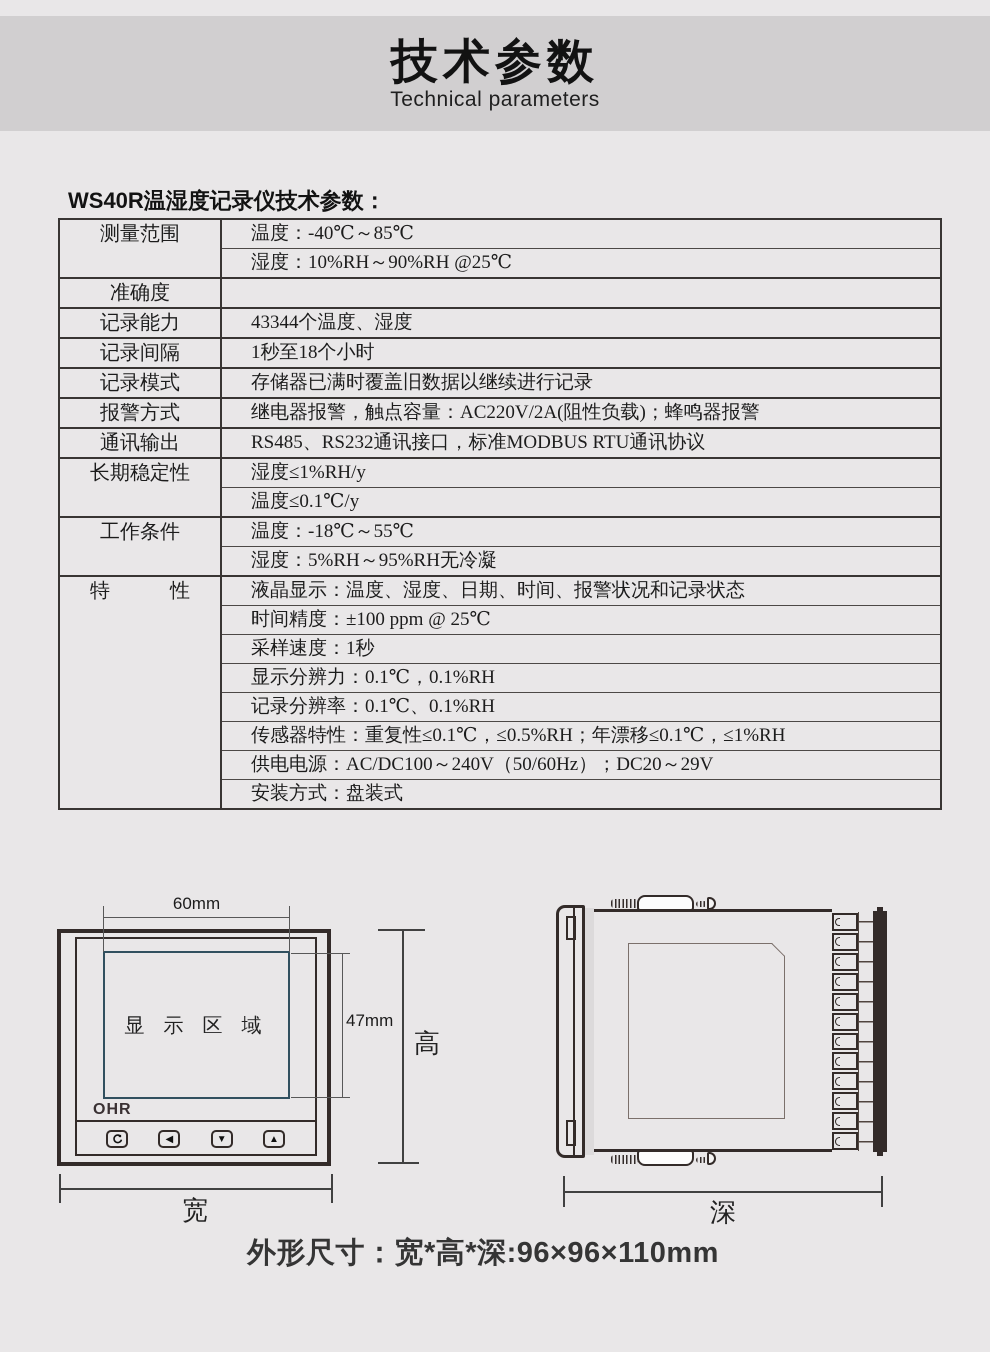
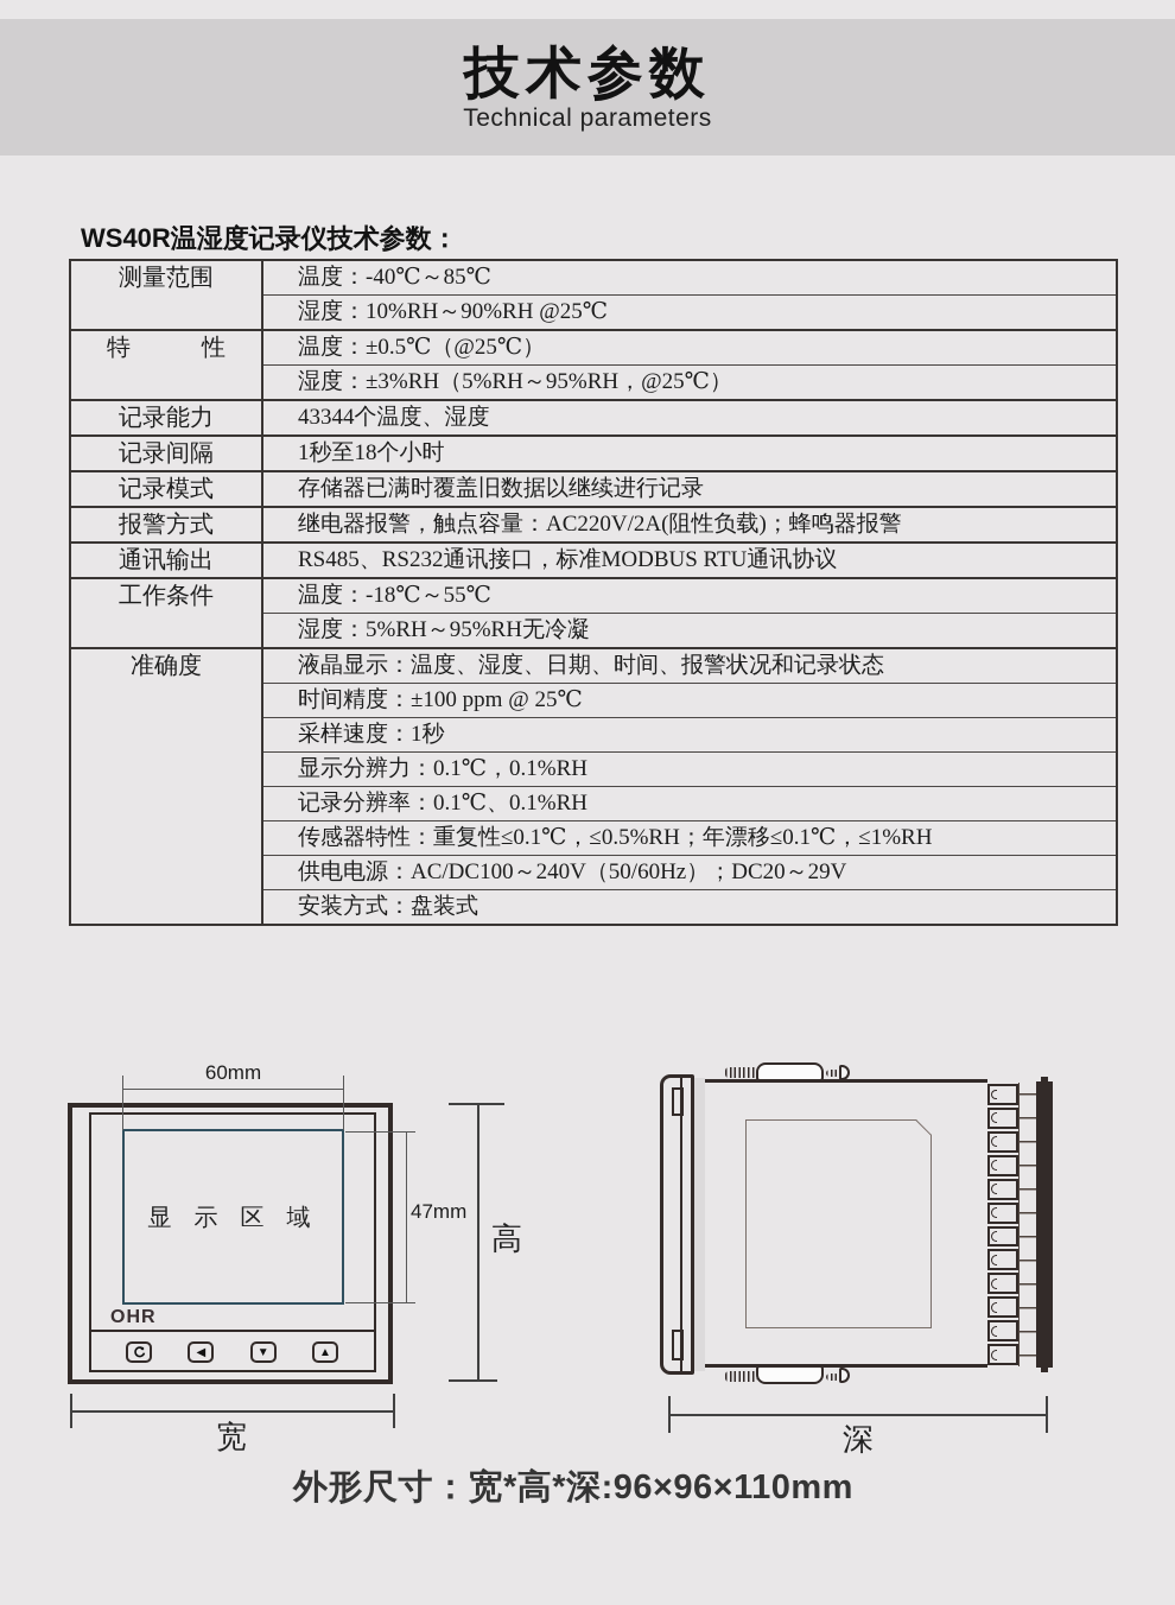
  技术参数
  Technical parameters
  WS40R温湿度记录仪技术参数：
  测量范围
  温度：-40℃～85℃
  湿度：10%RH～90%RH @25℃
- 准确度
+ 特 性
+ 温度：±0.5℃（@25℃）
+ 湿度：±3%RH（5%RH～95%RH，@25℃）
  记录能力
  43344个温度、湿度
  记录间隔
  1秒至18个小时
  记录模式
  存储器已满时覆盖旧数据以继续进行记录
  报警方式
  继电器报警，触点容量：AC220V/2A(阻性负载)；蜂鸣器报警
  通讯输出
  RS485、RS232通讯接口，标准MODBUS RTU通讯协议
- 长期稳定性
- 湿度≤1%RH/y
- 温度≤0.1℃/y
  工作条件
  温度：-18℃～55℃
  湿度：5%RH～95%RH无冷凝
- 特 性
+ 准确度
  液晶显示：温度、湿度、日期、时间、报警状况和记录状态
  时间精度：±100 ppm @ 25℃
  采样速度：1秒
  显示分辨力：0.1℃，0.1%RH
  记录分辨率：0.1℃、0.1%RH
  传感器特性：重复性≤0.1℃，≤0.5%RH；年漂移≤0.1℃，≤1%RH
  供电电源：AC/DC100～240V（50/60Hz）；DC20～29V
  安装方式：盘装式
  显 示 区 域
  OHR
  ◀
  ▼
  ▲
  60mm
  47mm
  高
  宽
  深
  外形尺寸：宽*高*深:96×96×110mm
